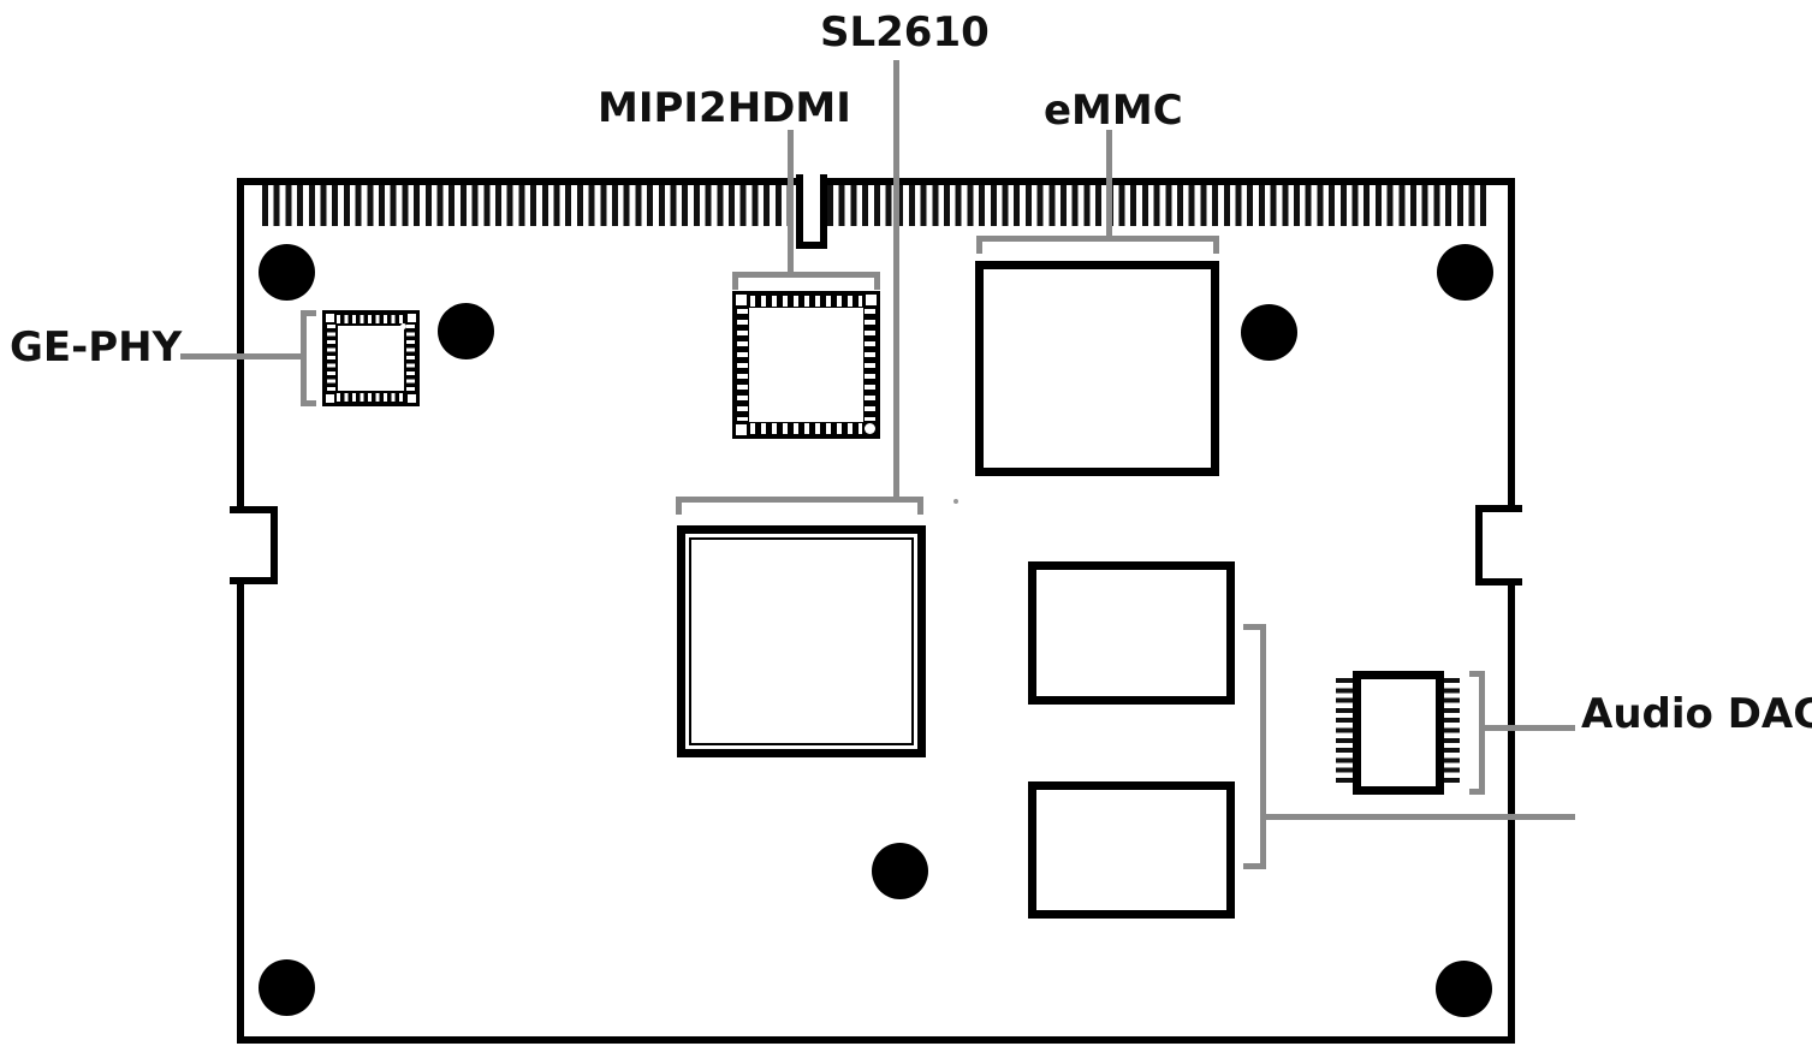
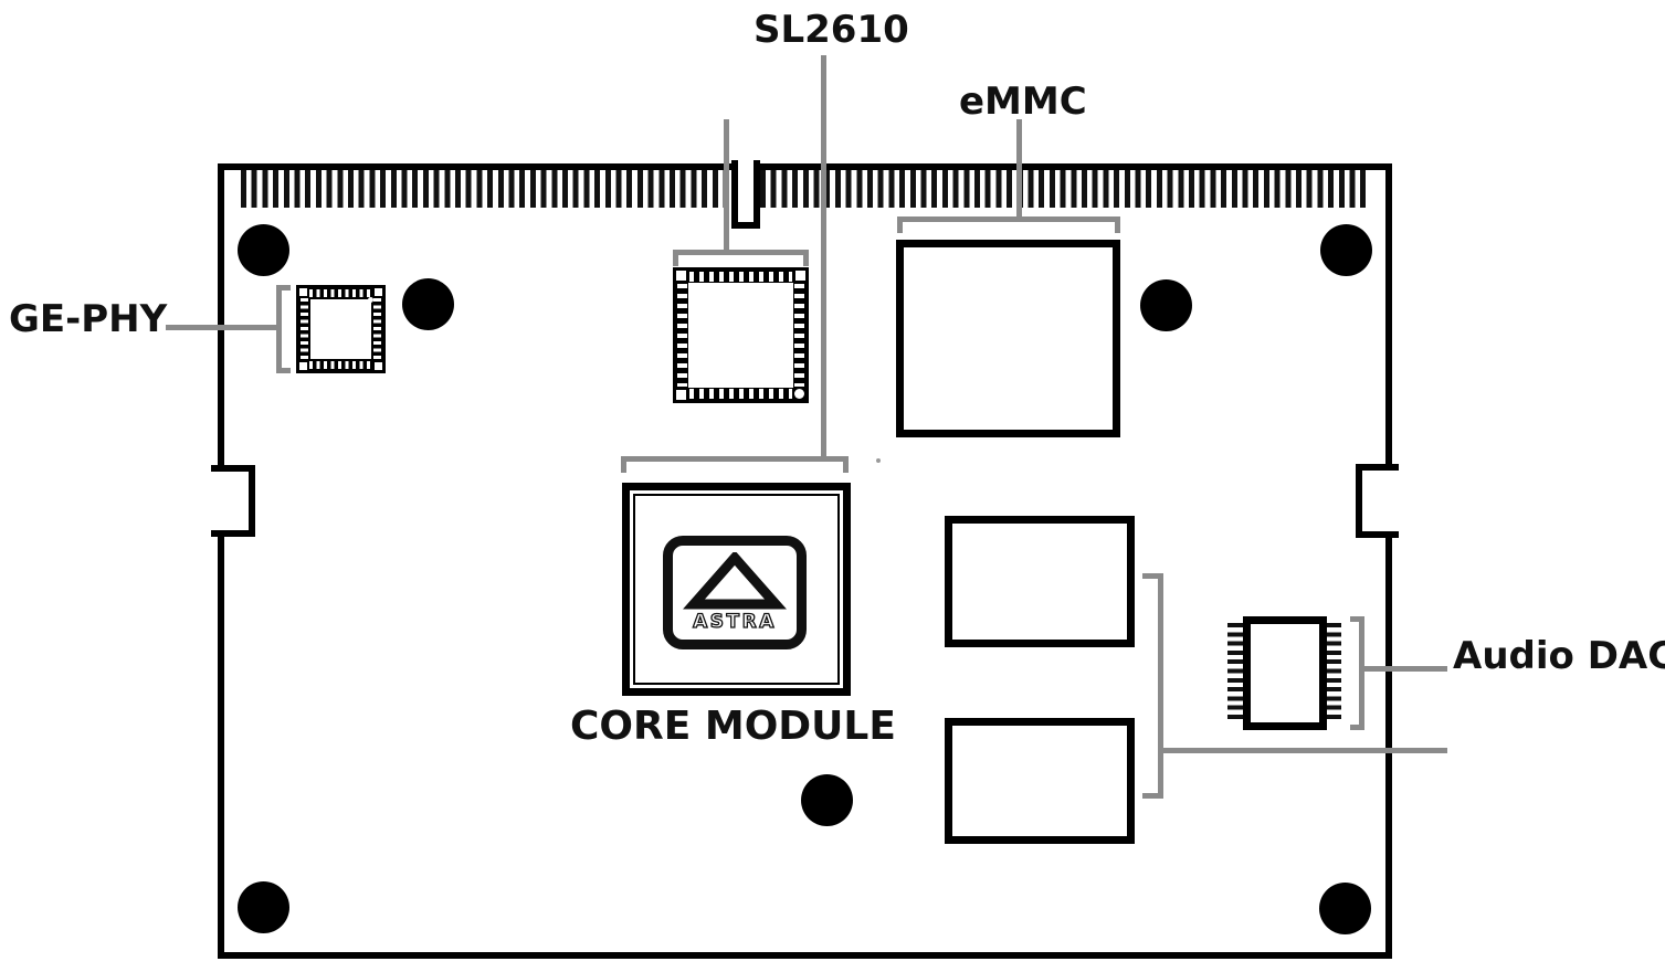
+ ASTRA
  SL2610
- MIPI2HDMI
  eMMC
  GE-PHY
+ CORE MODULE
  Audio DAC
